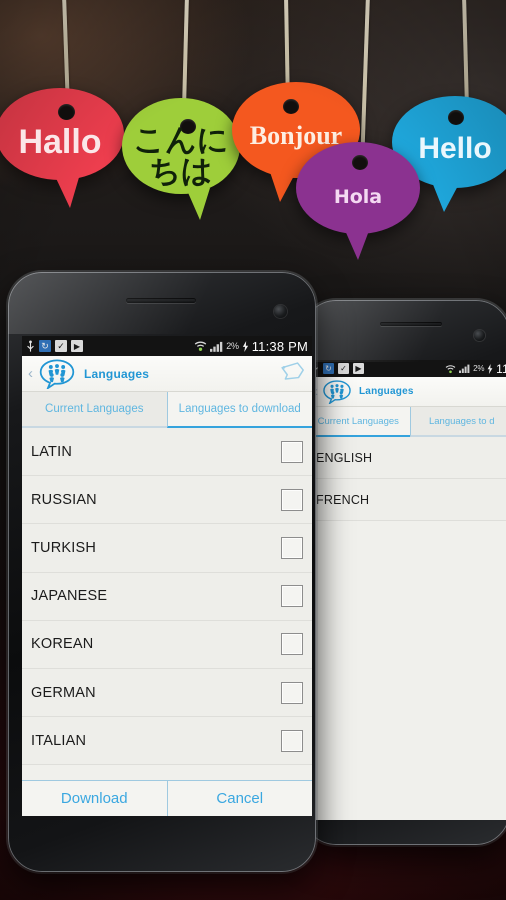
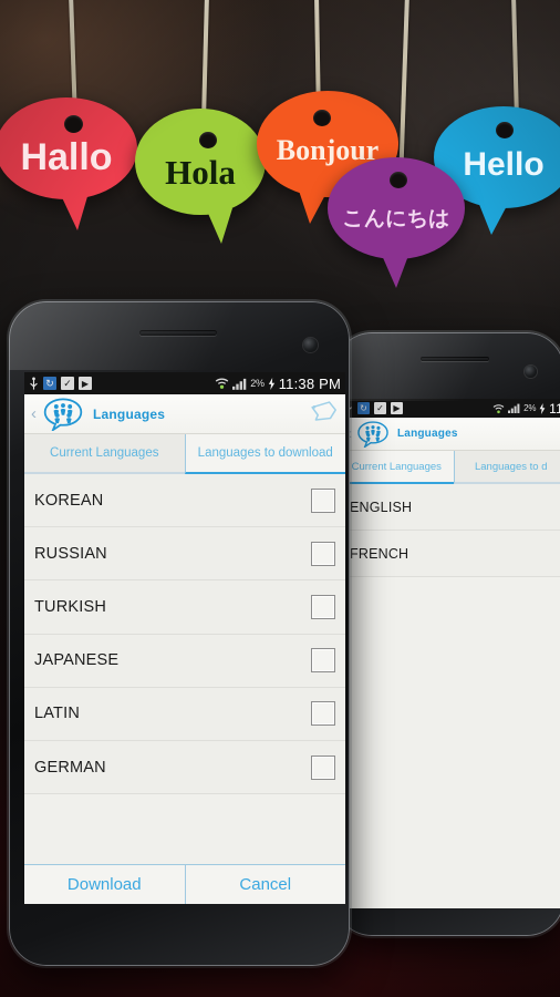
  Hallo
- こんにちは
+ Hola
  Bonjour
  Hello
- Hola
+ こんにちは
  ↻
  ✓
  ▶
  2%
  Languages
  Current Languages
  Languages to d
  ENGLISH
  FRENCH
  ↻
  ✓
  ▶
  2%
  11:38 PM
  ‹
  Languages
  Current Languages
  Languages to download
- LATIN
+ KOREAN
  RUSSIAN
  TURKISH
  JAPANESE
- KOREAN
+ LATIN
  GERMAN
- ITALIAN
  Download
  Cancel
